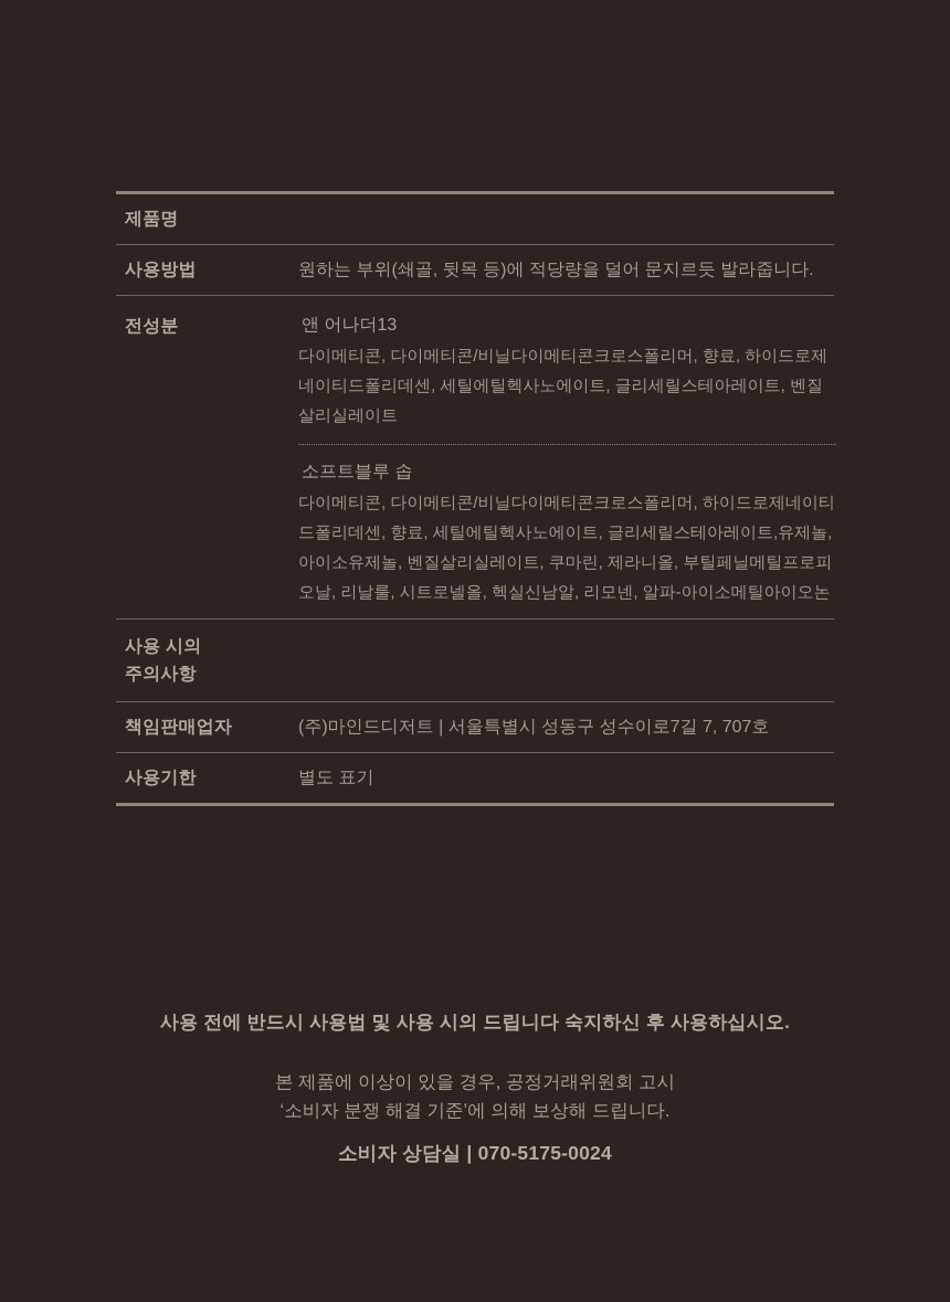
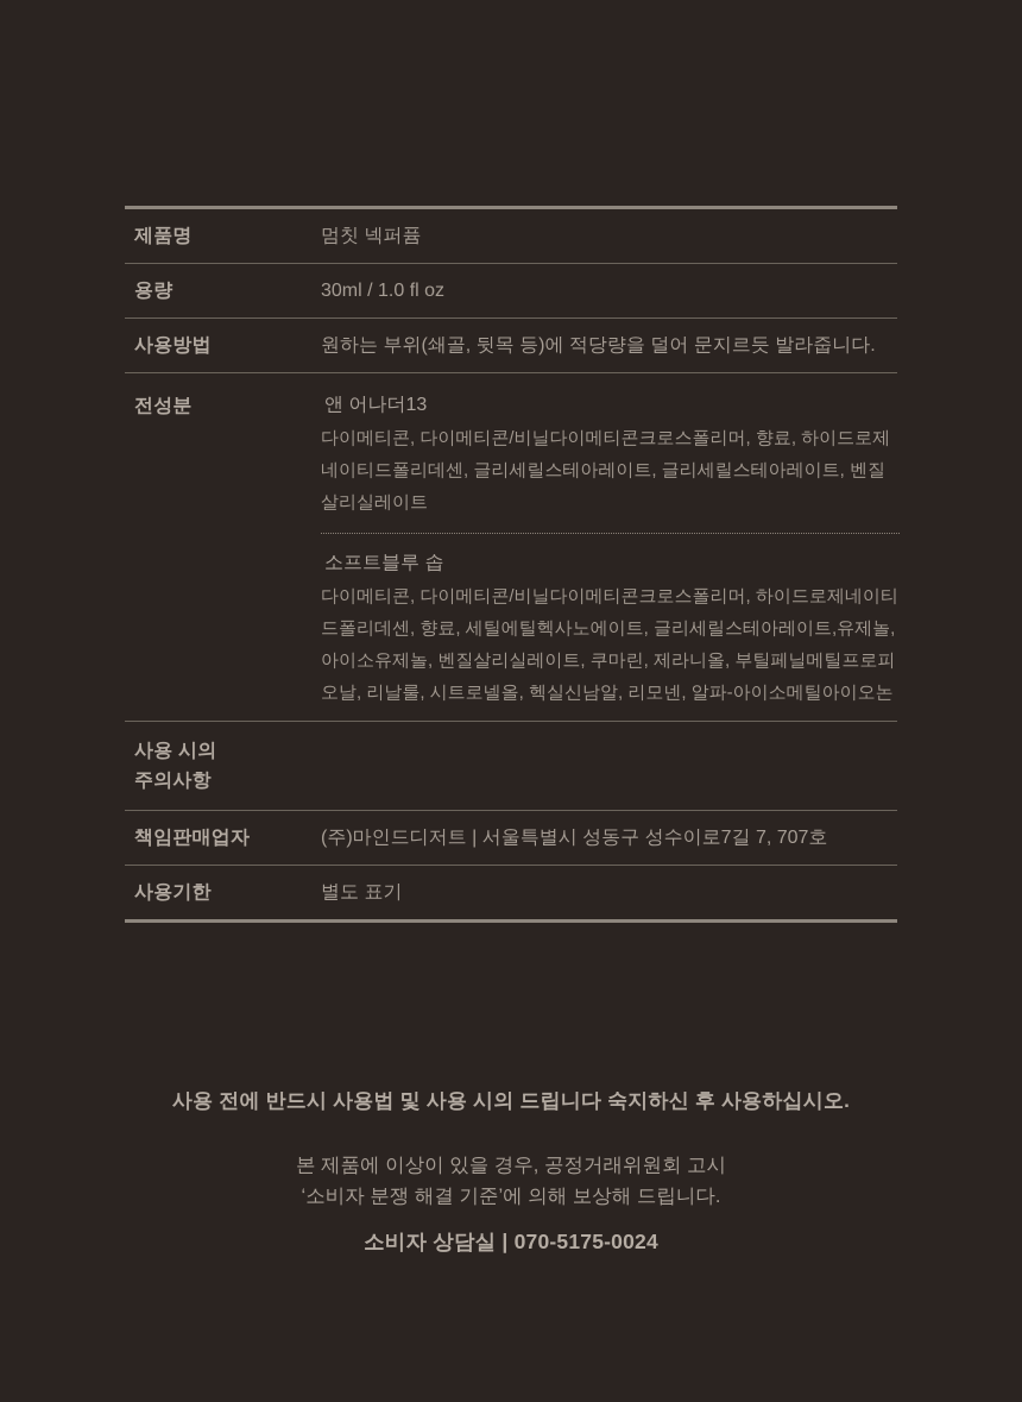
  제품명
+ 멈칫 넥퍼퓸
+ 용량
+ 30ml / 1.0 fl oz
  사용방법
  원하는 부위(쇄골, 뒷목 등)에 적당량을 덜어 문지르듯 발라줍니다.
  전성분
  앤 어나더13
- 다이메티콘, 다이메티콘/비닐다이메티콘크로스폴리머, 향료, 하이드로제네이티드폴리데센, 세틸에틸헥사노에이트, 글리세릴스테아레이트, 벤질살리실레이트
+ 다이메티콘, 다이메티콘/비닐다이메티콘크로스폴리머, 향료, 하이드로제네이티드폴리데센, 글리세릴스테아레이트, 글리세릴스테아레이트, 벤질살리실레이트
  소프트블루 솝
  다이메티콘, 다이메티콘/비닐다이메티콘크로스폴리머, 하이드로제네이티드폴리데센, 향료, 세틸에틸헥사노에이트, 글리세릴스테아레이트,유제놀, 아이소유제놀, 벤질살리실레이트, 쿠마린, 제라니올, 부틸페닐메틸프로피오날, 리날룰, 시트로넬올, 헥실신남알, 리모넨, 알파-아이소메틸아이오논
  사용 시의
  주의사항
  책임판매업자
  (주)마인드디저트 | 서울특별시 성동구 성수이로7길 7, 707호
  사용기한
  별도 표기
  사용 전에 반드시 사용법 및 사용 시의 드립니다 숙지하신 후 사용하십시오.
  본 제품에 이상이 있을 경우, 공정거래위원회 고시
  ‘소비자 분쟁 해결 기준’에 의해 보상해 드립니다.
  소비자 상담실 | 070-5175-0024
